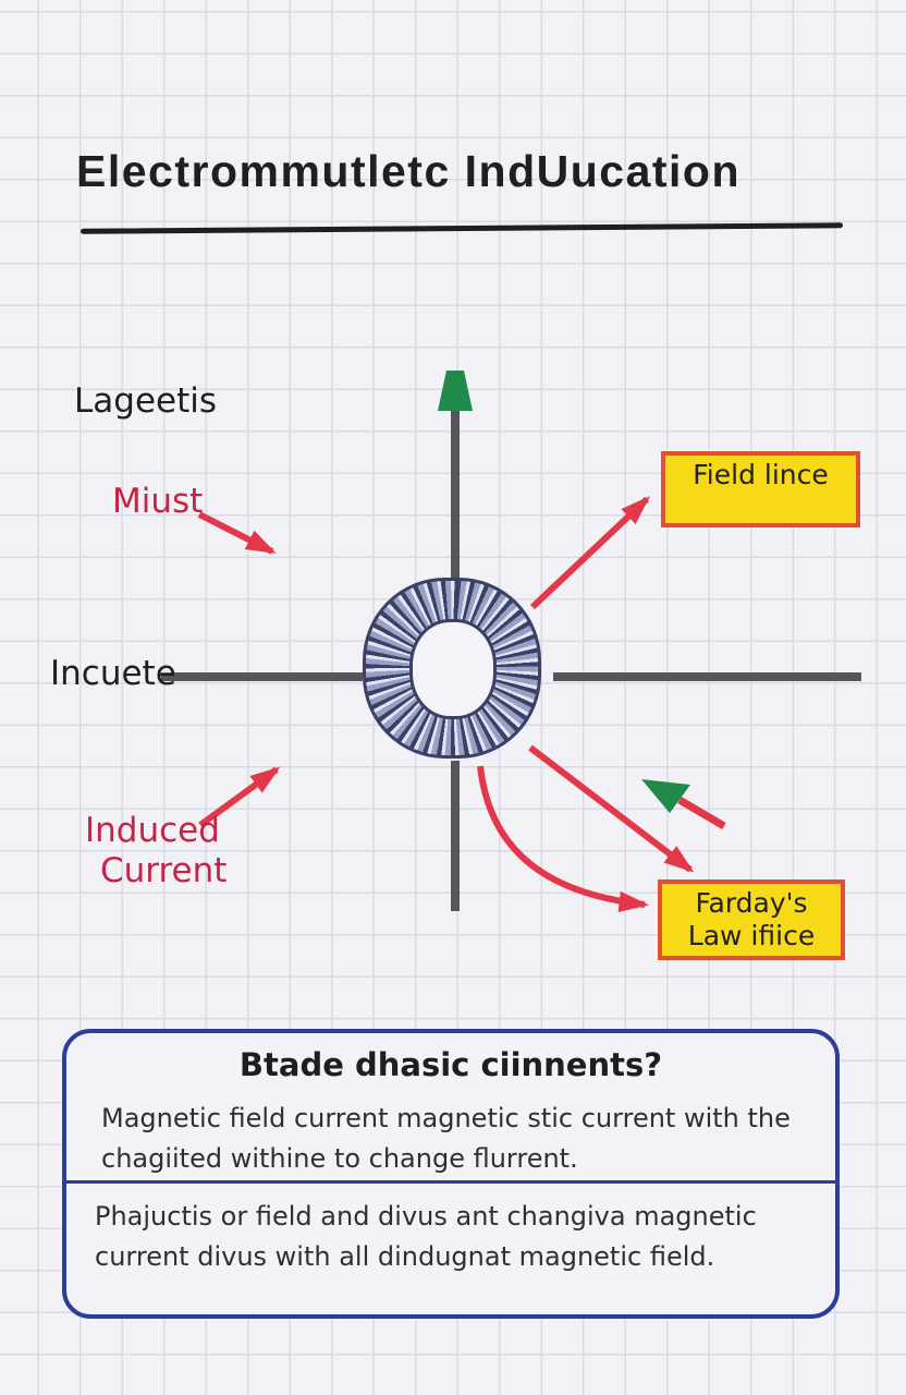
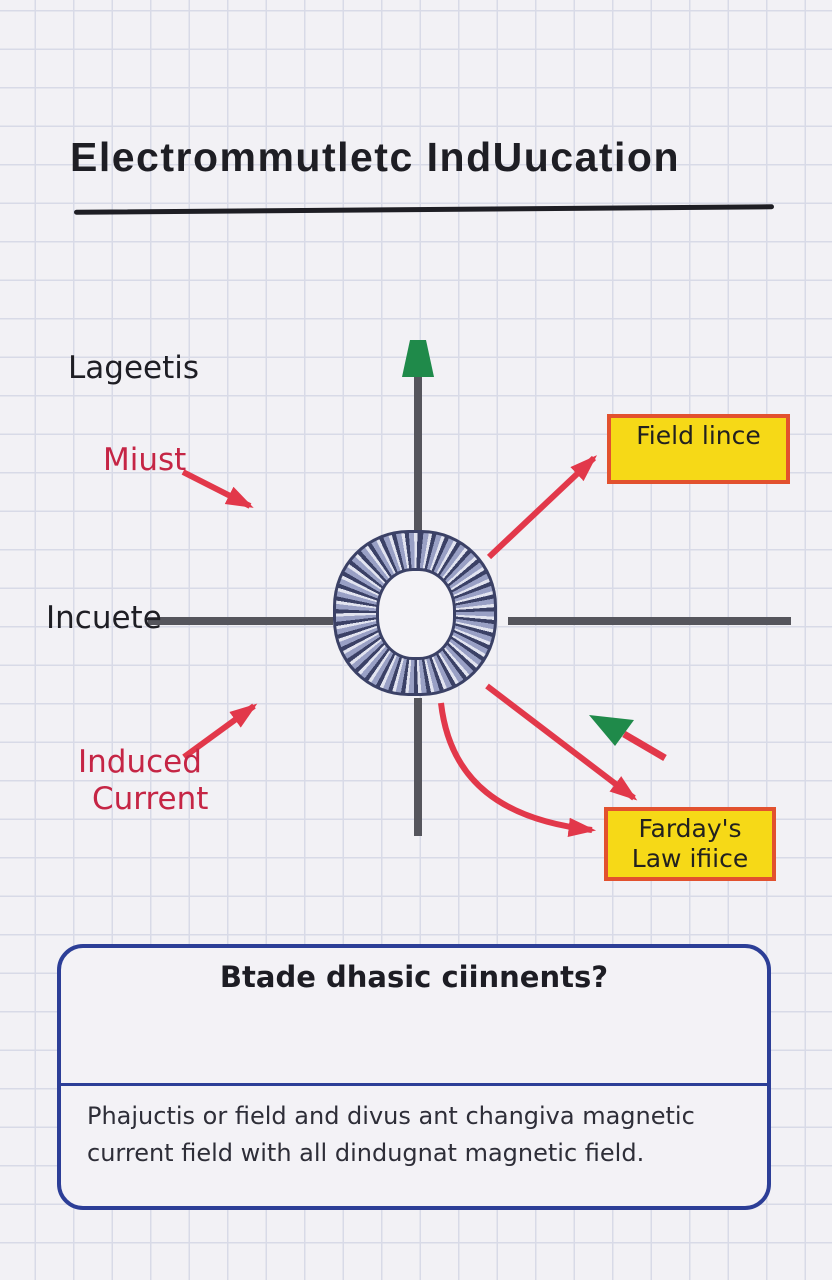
  Electrommutletc IndUucation
  Lageetis
  Miust
  Incuete
  Induced
  Current
  Field lince
  Farday's
  Law ifiice
  Btade dhasic ciinnents?
- Magnetic field current magnetic stic current with the
- chagiited withine to change flurrent.
  Phajuctis or field and divus ant changiva magnetic
- current divus with all dindugnat magnetic field.
+ current field with all dindugnat magnetic field.
